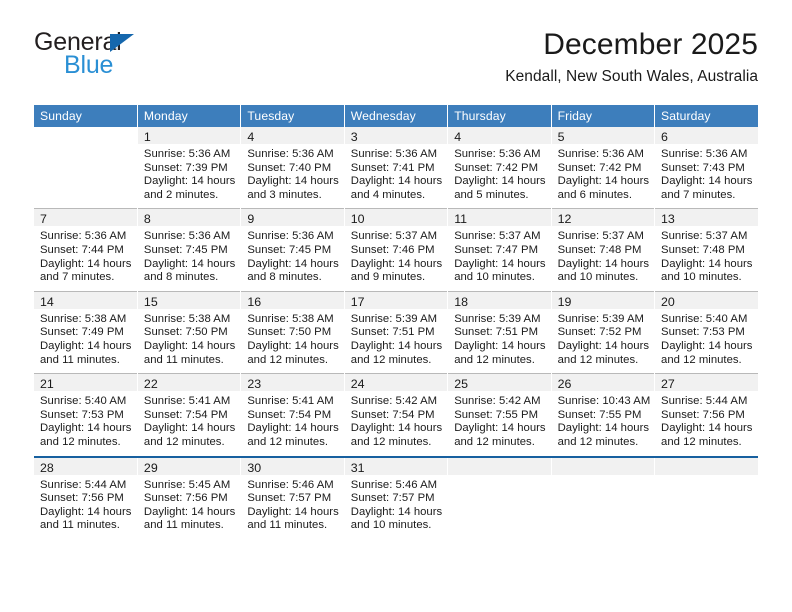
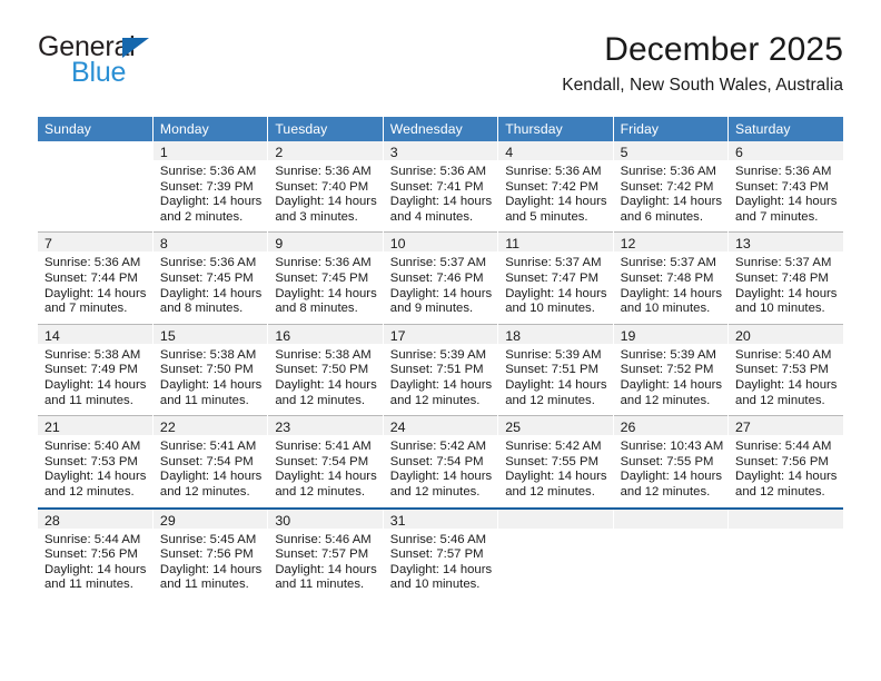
  General
  Blue
  December 2025
  Kendall, New South Wales, Australia
  Sunday	Monday	Tuesday	Wednesday	Thursday	Friday	Saturday
- 	1Sunrise: 5:36 AMSunset: 7:39 PMDaylight: 14 hoursand 2 minutes.	4Sunrise: 5:36 AMSunset: 7:40 PMDaylight: 14 hoursand 3 minutes.	3Sunrise: 5:36 AMSunset: 7:41 PMDaylight: 14 hoursand 4 minutes.	4Sunrise: 5:36 AMSunset: 7:42 PMDaylight: 14 hoursand 5 minutes.	5Sunrise: 5:36 AMSunset: 7:42 PMDaylight: 14 hoursand 6 minutes.	6Sunrise: 5:36 AMSunset: 7:43 PMDaylight: 14 hoursand 7 minutes.
+ 	1Sunrise: 5:36 AMSunset: 7:39 PMDaylight: 14 hoursand 2 minutes.	2Sunrise: 5:36 AMSunset: 7:40 PMDaylight: 14 hoursand 3 minutes.	3Sunrise: 5:36 AMSunset: 7:41 PMDaylight: 14 hoursand 4 minutes.	4Sunrise: 5:36 AMSunset: 7:42 PMDaylight: 14 hoursand 5 minutes.	5Sunrise: 5:36 AMSunset: 7:42 PMDaylight: 14 hoursand 6 minutes.	6Sunrise: 5:36 AMSunset: 7:43 PMDaylight: 14 hoursand 7 minutes.
  7Sunrise: 5:36 AMSunset: 7:44 PMDaylight: 14 hoursand 7 minutes.	8Sunrise: 5:36 AMSunset: 7:45 PMDaylight: 14 hoursand 8 minutes.	9Sunrise: 5:36 AMSunset: 7:45 PMDaylight: 14 hoursand 8 minutes.	10Sunrise: 5:37 AMSunset: 7:46 PMDaylight: 14 hoursand 9 minutes.	11Sunrise: 5:37 AMSunset: 7:47 PMDaylight: 14 hoursand 10 minutes.	12Sunrise: 5:37 AMSunset: 7:48 PMDaylight: 14 hoursand 10 minutes.	13Sunrise: 5:37 AMSunset: 7:48 PMDaylight: 14 hoursand 10 minutes.
  14Sunrise: 5:38 AMSunset: 7:49 PMDaylight: 14 hoursand 11 minutes.	15Sunrise: 5:38 AMSunset: 7:50 PMDaylight: 14 hoursand 11 minutes.	16Sunrise: 5:38 AMSunset: 7:50 PMDaylight: 14 hoursand 12 minutes.	17Sunrise: 5:39 AMSunset: 7:51 PMDaylight: 14 hoursand 12 minutes.	18Sunrise: 5:39 AMSunset: 7:51 PMDaylight: 14 hoursand 12 minutes.	19Sunrise: 5:39 AMSunset: 7:52 PMDaylight: 14 hoursand 12 minutes.	20Sunrise: 5:40 AMSunset: 7:53 PMDaylight: 14 hoursand 12 minutes.
  21Sunrise: 5:40 AMSunset: 7:53 PMDaylight: 14 hoursand 12 minutes.	22Sunrise: 5:41 AMSunset: 7:54 PMDaylight: 14 hoursand 12 minutes.	23Sunrise: 5:41 AMSunset: 7:54 PMDaylight: 14 hoursand 12 minutes.	24Sunrise: 5:42 AMSunset: 7:54 PMDaylight: 14 hoursand 12 minutes.	25Sunrise: 5:42 AMSunset: 7:55 PMDaylight: 14 hoursand 12 minutes.	26Sunrise: 10:43 AMSunset: 7:55 PMDaylight: 14 hoursand 12 minutes.	27Sunrise: 5:44 AMSunset: 7:56 PMDaylight: 14 hoursand 12 minutes.
  28Sunrise: 5:44 AMSunset: 7:56 PMDaylight: 14 hoursand 11 minutes.	29Sunrise: 5:45 AMSunset: 7:56 PMDaylight: 14 hoursand 11 minutes.	30Sunrise: 5:46 AMSunset: 7:57 PMDaylight: 14 hoursand 11 minutes.	31Sunrise: 5:46 AMSunset: 7:57 PMDaylight: 14 hoursand 10 minutes.
